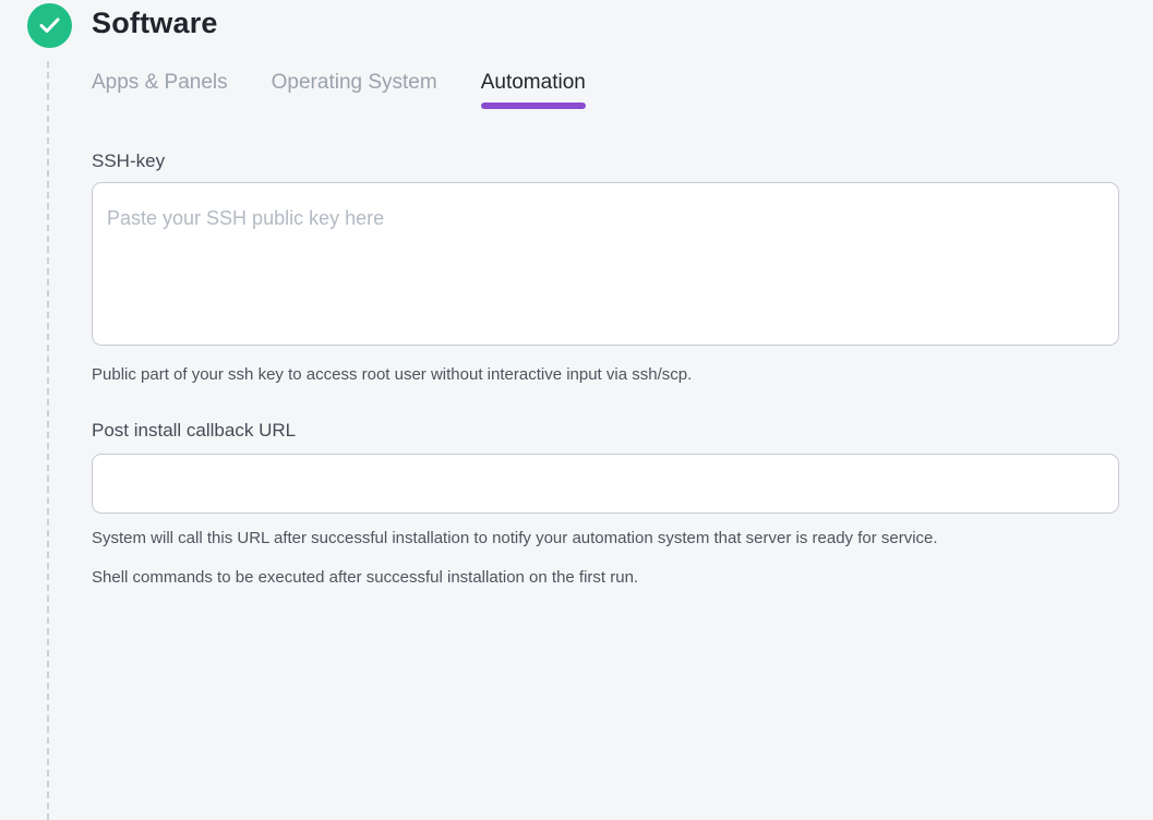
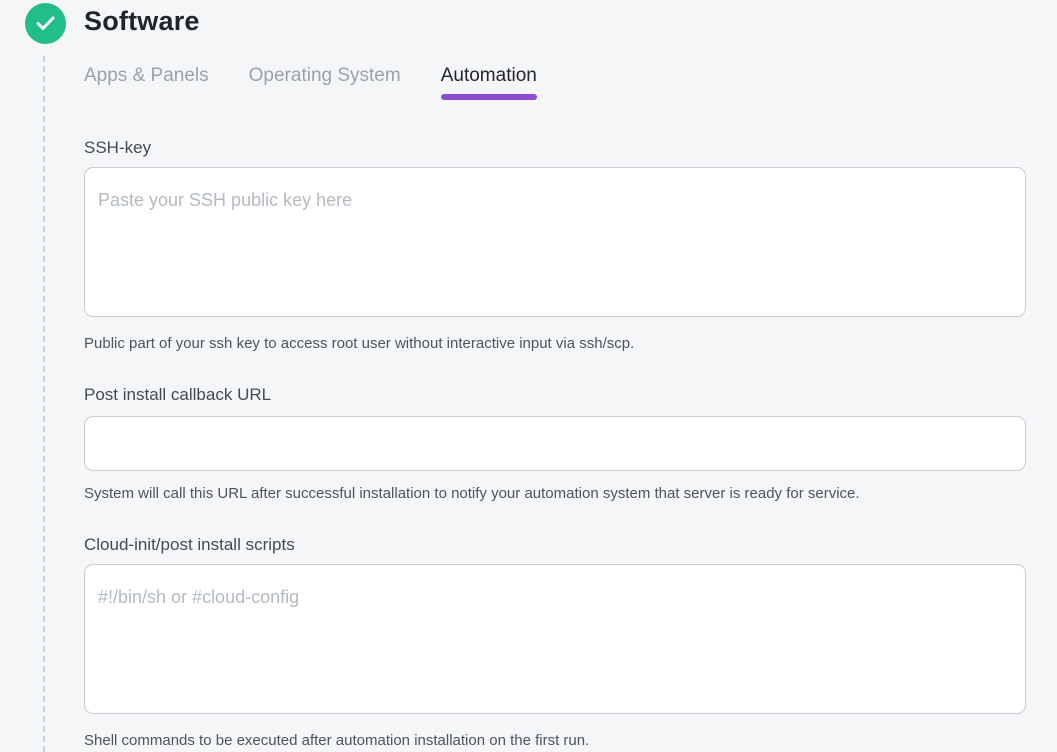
  Software
  Apps & Panels
  Operating System
  Automation
  SSH-key
  Paste your SSH public key here
  Public part of your ssh key to access root user without interactive input via ssh/scp.
  Post install callback URL
  System will call this URL after successful installation to notify your automation system that server is ready for service.
+ Cloud-init/post install scripts
+ #!/bin/sh or #cloud-config
- Shell commands to be executed after successful installation on the first run.
+ Shell commands to be executed after automation installation on the first run.
